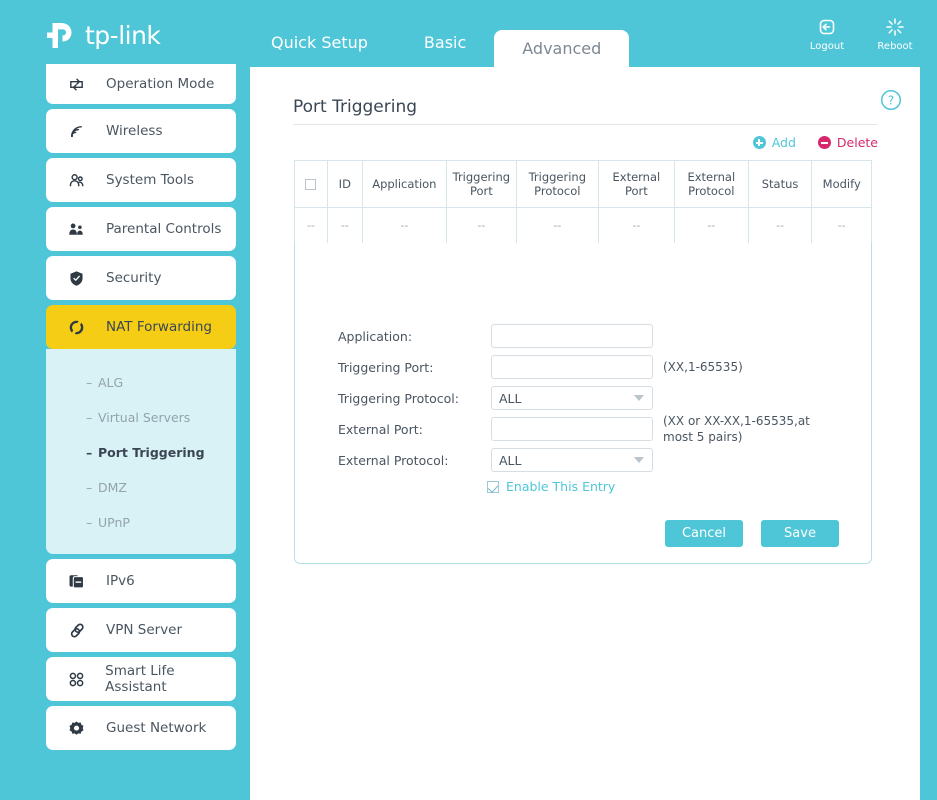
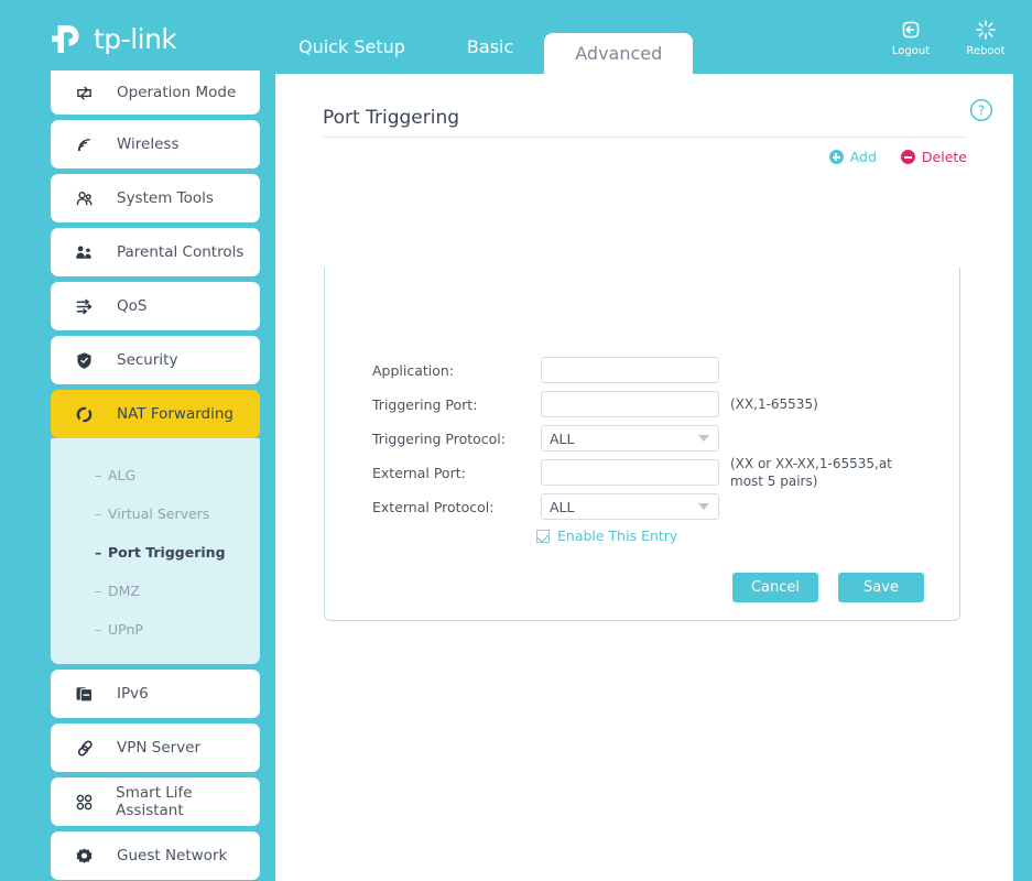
  tp-link
  Quick Setup
  Basic
  Advanced
  Logout
  Reboot
  Operation Mode
  Wireless
  System Tools
  Parental Controls
+ QoS
  Security
  NAT Forwarding
  –
  ALG
  –
  Virtual Servers
  –
  Port Triggering
  –
  DMZ
  –
  UPnP
  IPv6
  VPN Server
  Smart Life Assistant
  Guest Network
  Port Triggering
  ?
  Add
  Delete
- 	ID	Application	Triggering Port	Triggering Protocol	External Port	External Protocol	Status	Modify
- --	--	--	--	--	--	--	--	--
  Application:
  Triggering Port:
  (XX,1-65535)
  Triggering Protocol:
  ALL
  External Port:
  (XX or XX-XX,1-65535,at most 5 pairs)
  External Protocol:
  ALL
  Cancel
  Save
  Enable This Entry
